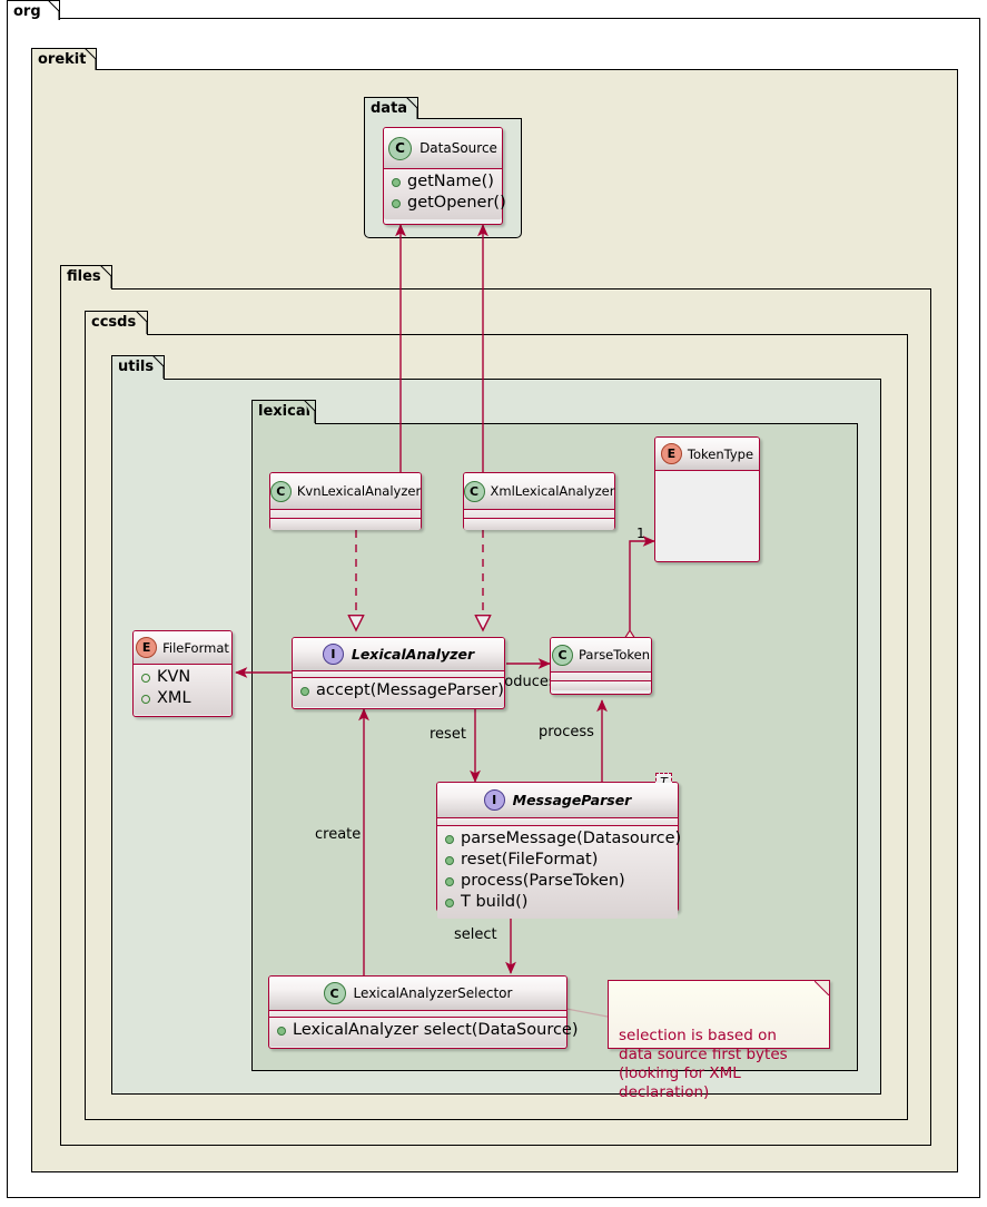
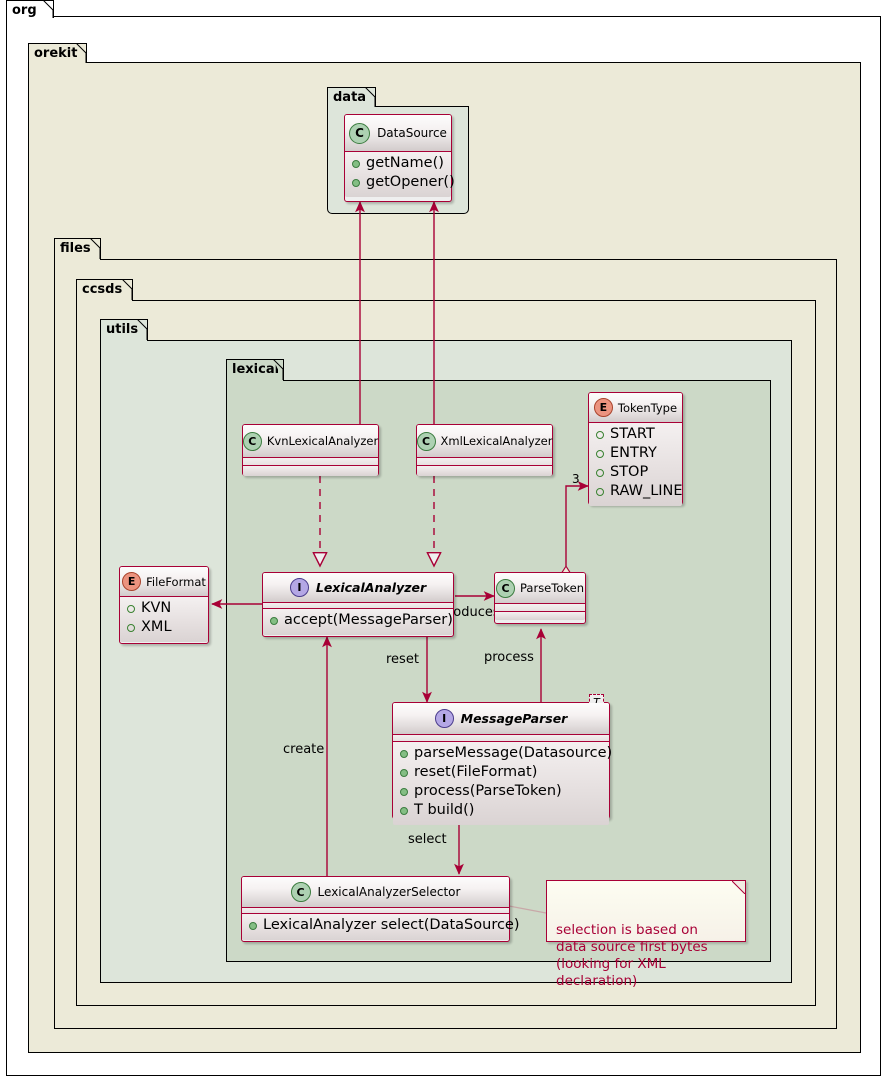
  org
  orekit
  data
  files
  ccsds
  utils
  lexical
  reset
  process
  select
  create
- 1
+ 3
  C
  DataSource
  getName()
  getOpener()
  C
  KvnLexicalAnalyzer
  C
  XmlLexicalAnalyzer
  E
  TokenType
+ START
+ ENTRY
+ STOP
+ RAW_LINE
  E
  FileFormat
  KVN
  XML
  I
  LexicalAnalyzer
  accept(MessageParser)
  C
  ParseToken
  I
  MessageParser
  parseMessage(Datasource)
  reset(FileFormat)
  process(ParseToken)
  T build()
  C
  LexicalAnalyzerSelector
  LexicalAnalyzer select(DataSource)
  selection is based on
  data source first bytes
  (looking for XML declaration)
